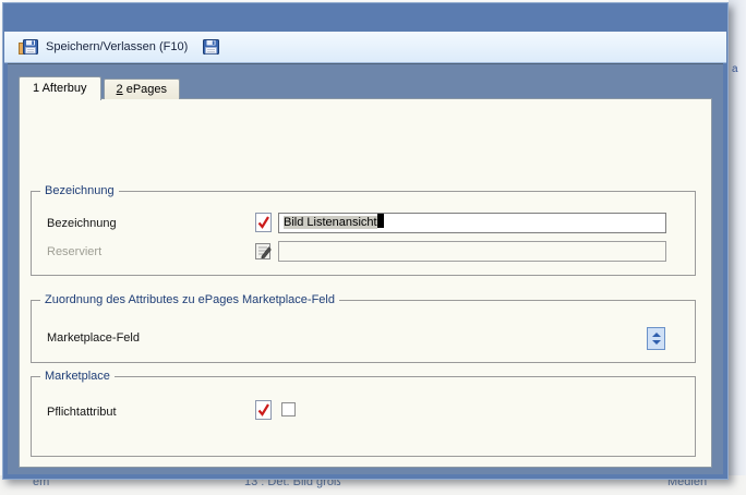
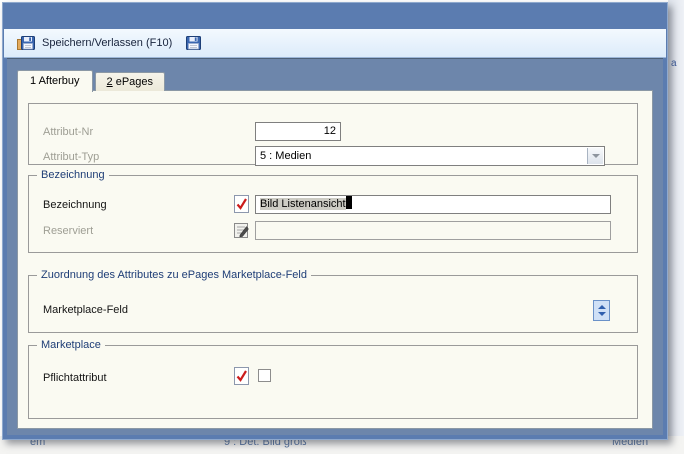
  a
  em
- 13 : Det. Bild groß
+ 9 : Det. Bild groß
  Medien
  Speichern/Verlassen (F10)
  1 Afterbuy
  2 ePages
+ Attribut-Nr
+ 12
+ Attribut-Typ
+ 5 : Medien
  Bezeichnung
  Bezeichnung
  Bild Listenansicht
  Reserviert
  Zuordnung des Attributes zu ePages Marketplace-Feld
  Marketplace-Feld
  Marketplace
  Pflichtattribut
